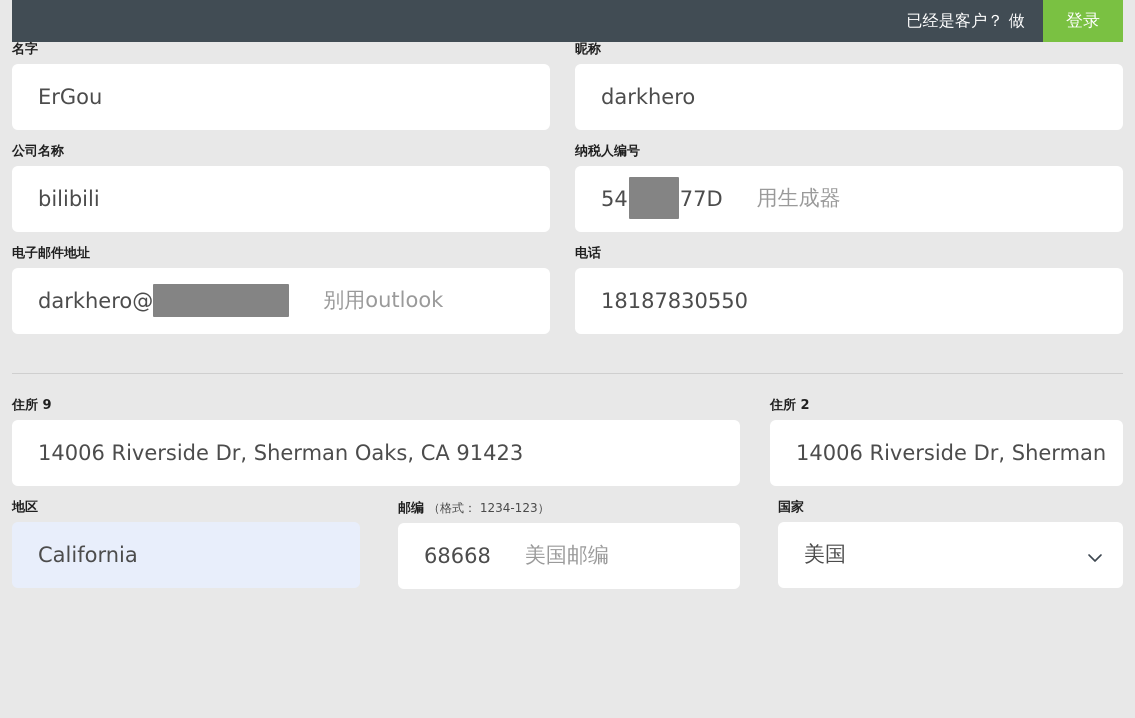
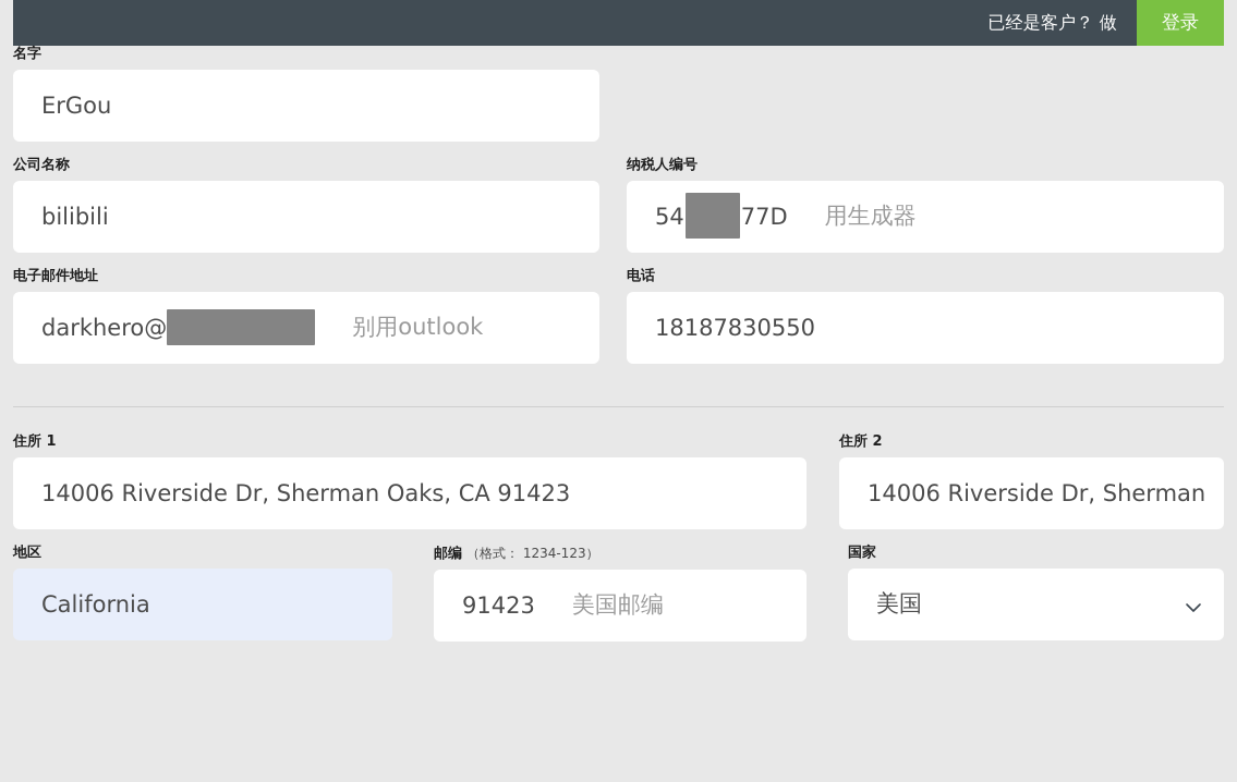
  已经是客户？ 做
  登录
  名字
  ErGou
- 昵称
- darkhero
  公司名称
  bilibili
  纳税人编号
  54
  77D
  用生成器
  电子邮件地址
  darkhero@
  别用outlook
  电话
  18187830550
- 住所 9
+ 住所 1
  14006 Riverside Dr, Sherman Oaks, CA 91423
  住所 2
  14006 Riverside Dr, Sherman
  地区
  California
  邮编 （格式： 1234-123）
- 68668
+ 91423
  美国邮编
  国家
  美国
